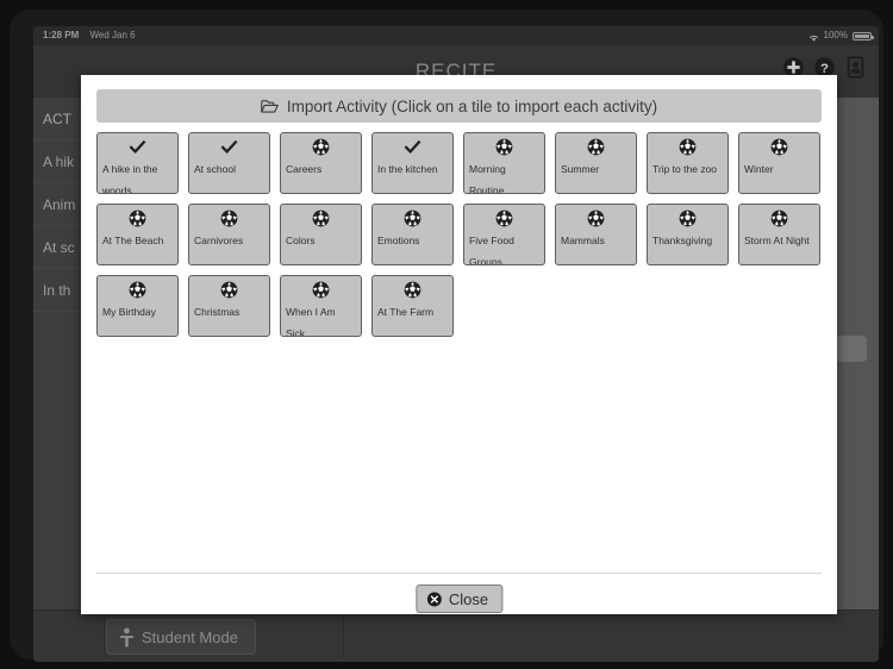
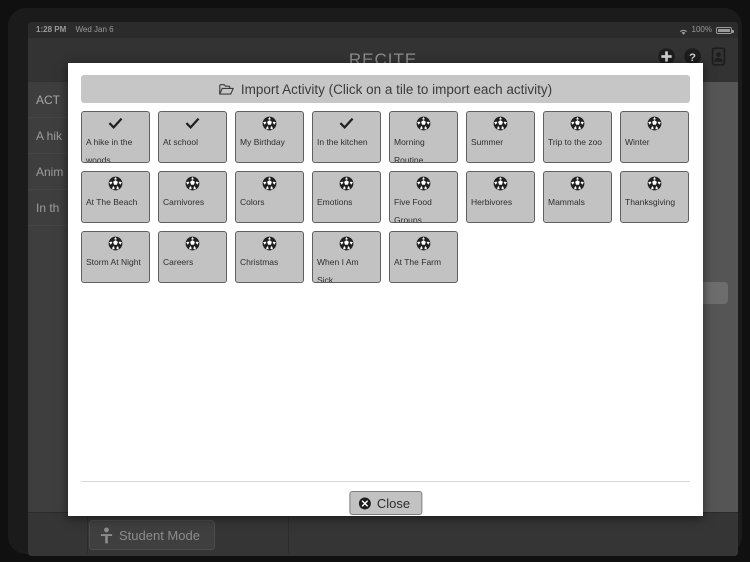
  1:28 PM Wed Jan 6
  100%
  RECITE
  ?
  ACT
  A hik
  Anim
- At sc
  In th
  Student Mode
  Import Activity (Click on a tile to import each activity)
  A hike in the woods
  At school
- Careers
+ My Birthday
  In the kitchen
  Morning Routine
  Summer
  Trip to the zoo
  Winter
  At The Beach
  Carnivores
  Colors
  Emotions
  Five Food Groups
+ Herbivores
  Mammals
  Thanksgiving
  Storm At Night
- My Birthday
+ Careers
  Christmas
  When I Am Sick
  At The Farm
  Close
